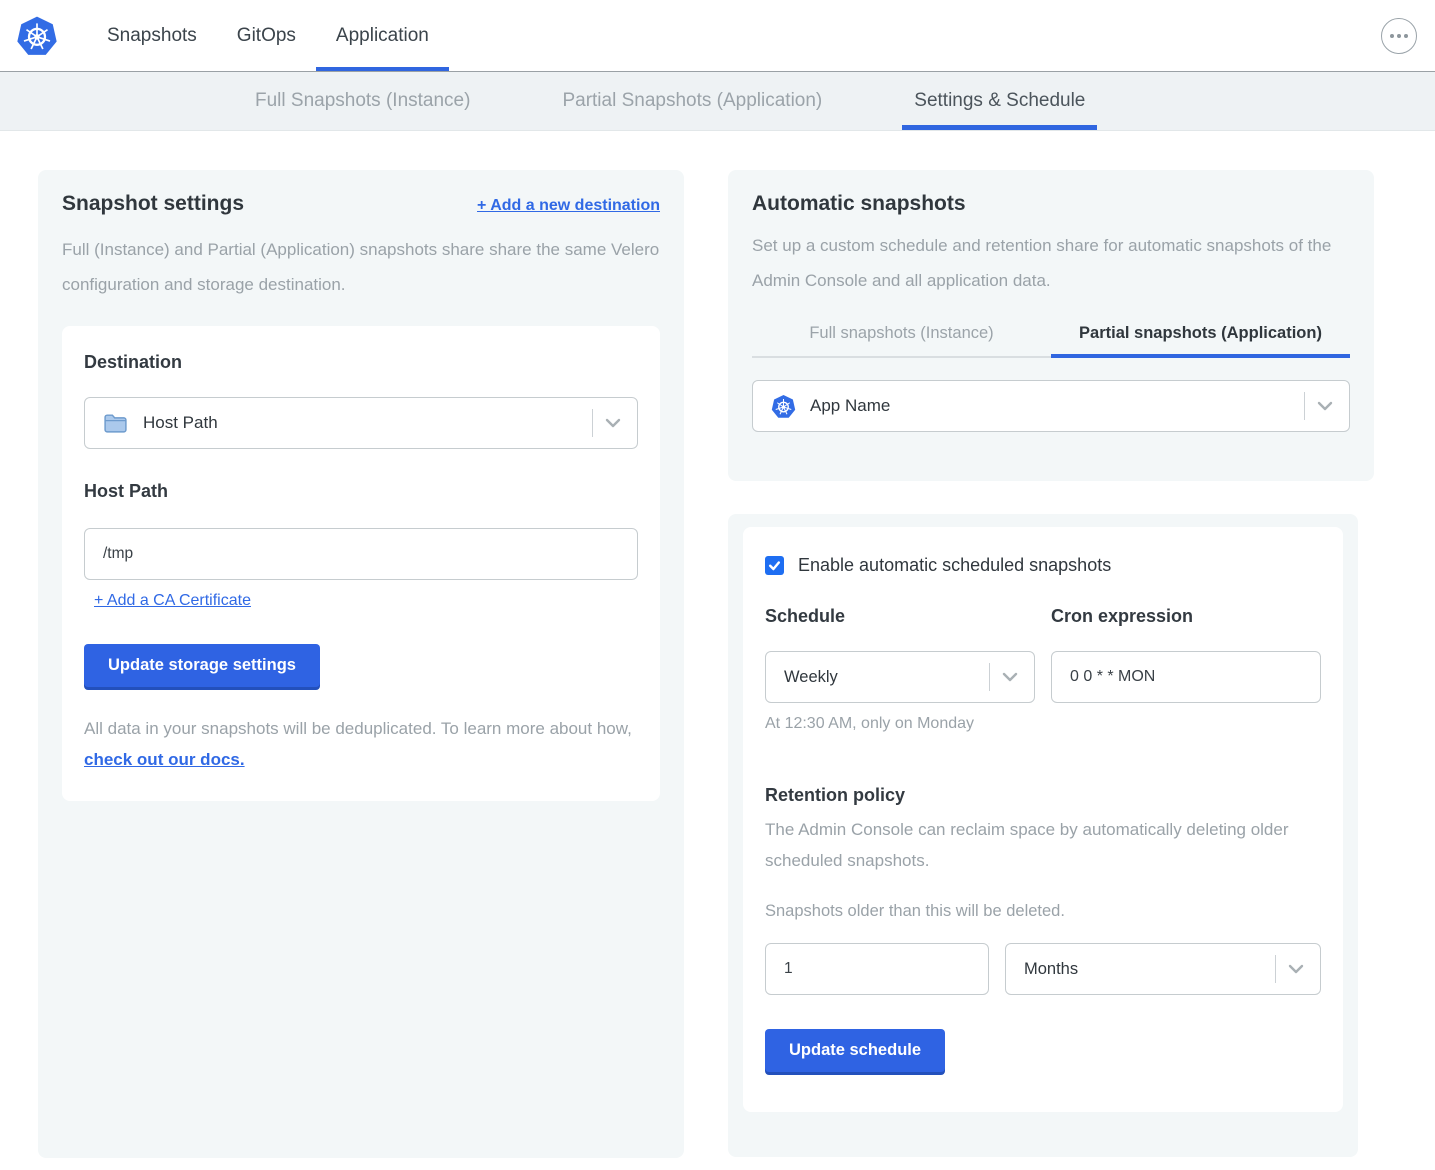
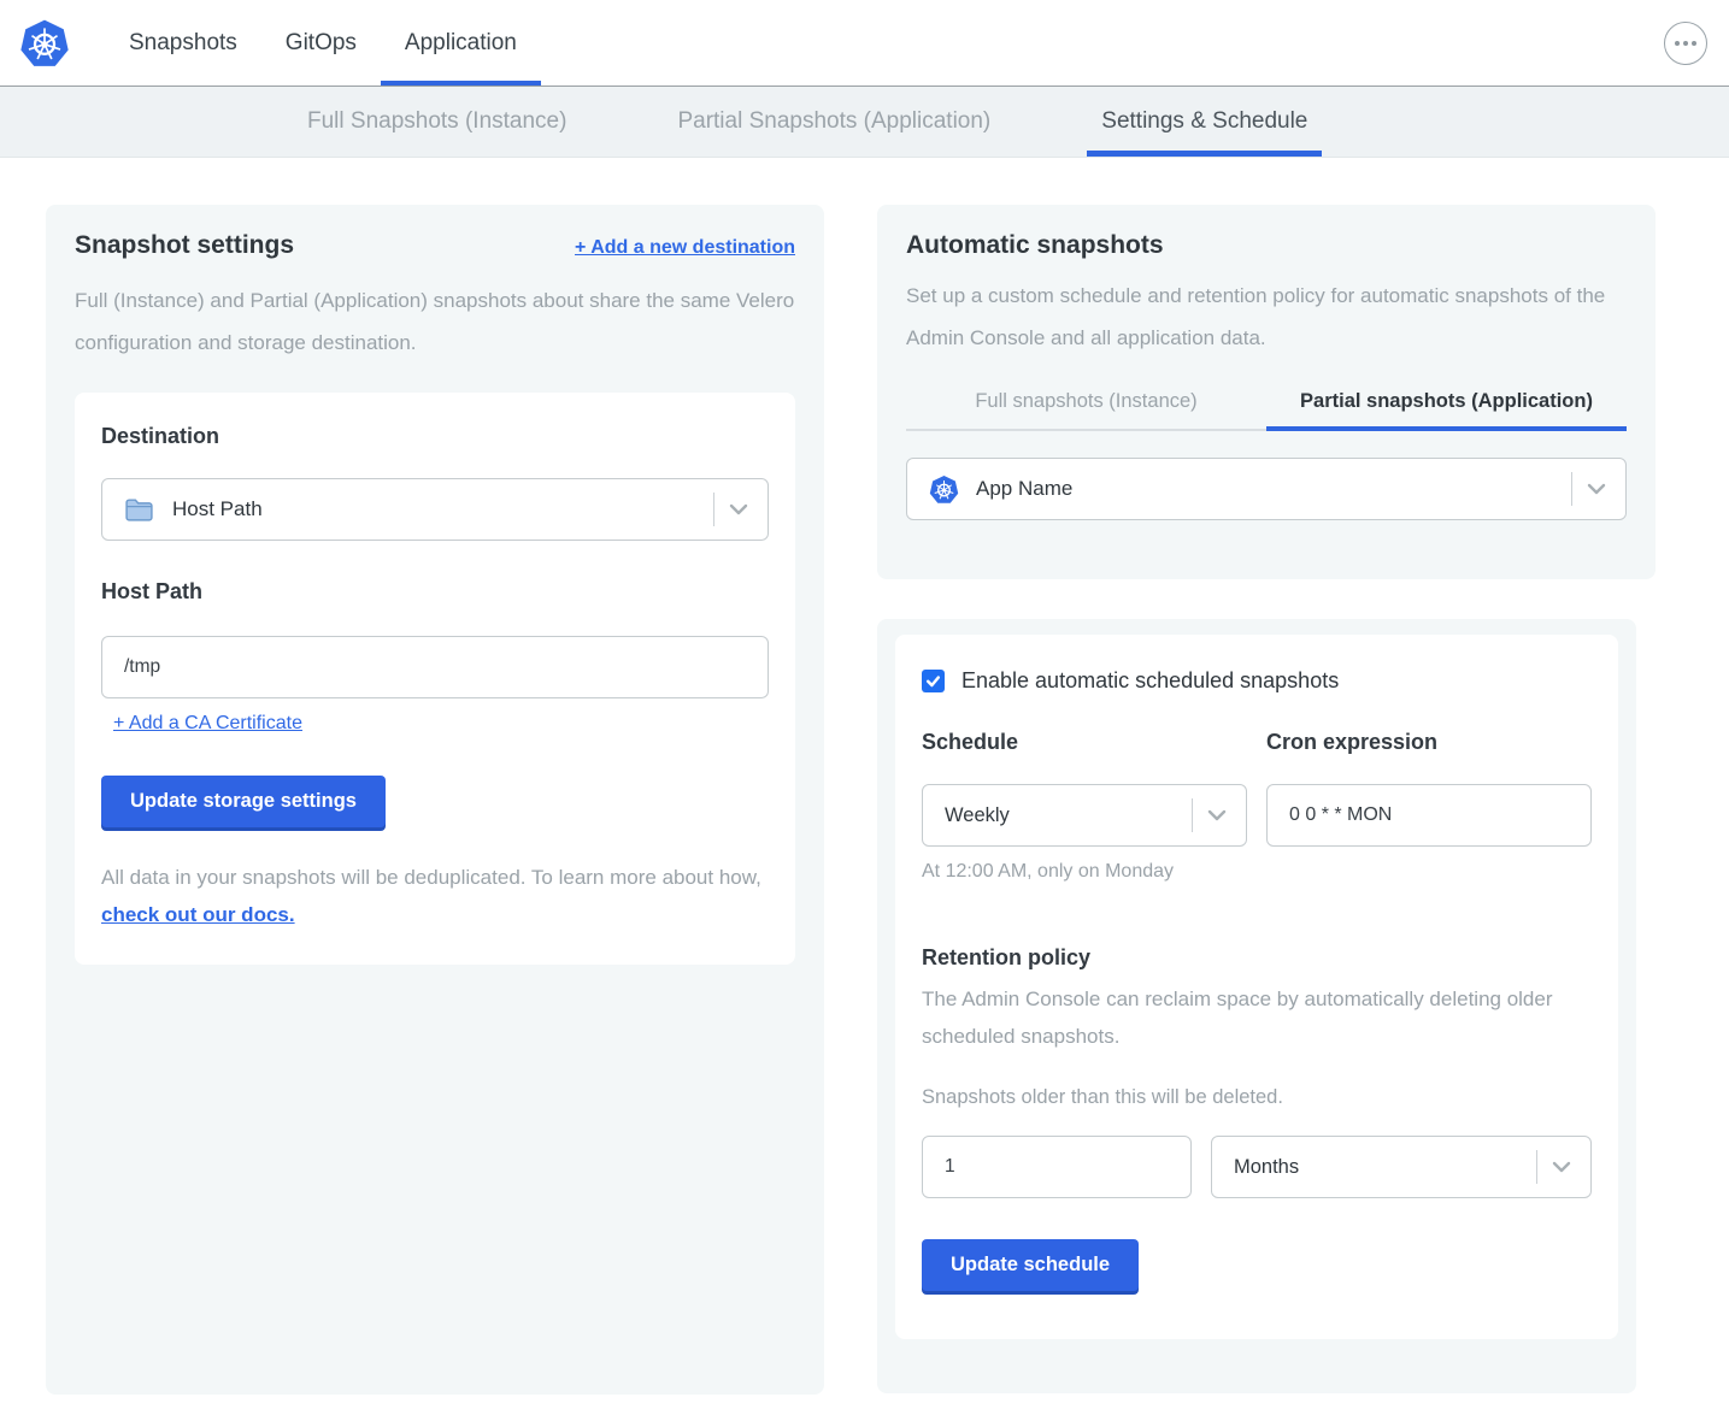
  Snapshots
  GitOps
  Application
  Full Snapshots (Instance)
  Partial Snapshots (Application)
  Settings & Schedule
  Snapshot settings
  + Add a new destination
- Full (Instance) and Partial (Application) snapshots share share the same Velero configuration and storage destination.
+ Full (Instance) and Partial (Application) snapshots about share the same Velero configuration and storage destination.
  Destination
  Host Path
  Host Path
  /tmp
  + Add a CA Certificate
  Update storage settings
  All data in your snapshots will be deduplicated. To learn more about how, check out our docs.
  Automatic snapshots
- Set up a custom schedule and retention share for automatic snapshots of the Admin Console and all application data.
+ Set up a custom schedule and retention policy for automatic snapshots of the Admin Console and all application data.
  Full snapshots (Instance)
  Partial snapshots (Application)
  App Name
  Enable automatic scheduled snapshots
  Schedule
  Weekly
- At 12:30 AM, only on Monday
+ At 12:00 AM, only on Monday
  Cron expression
  0 0 * * MON
  Retention policy
  The Admin Console can reclaim space by automatically deleting older scheduled snapshots.
  Snapshots older than this will be deleted.
  1
  Months
  Update schedule
